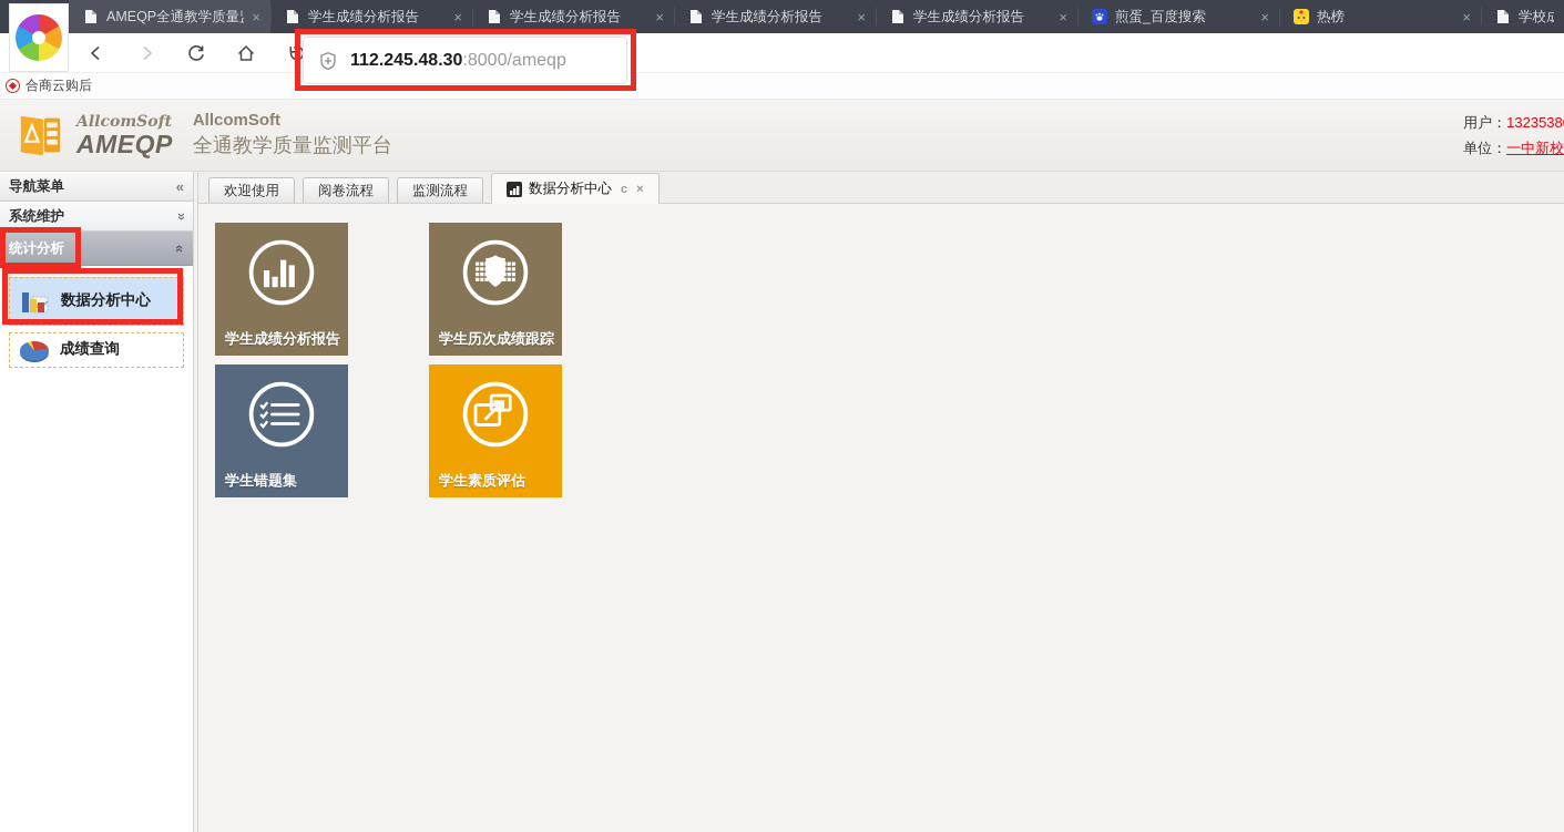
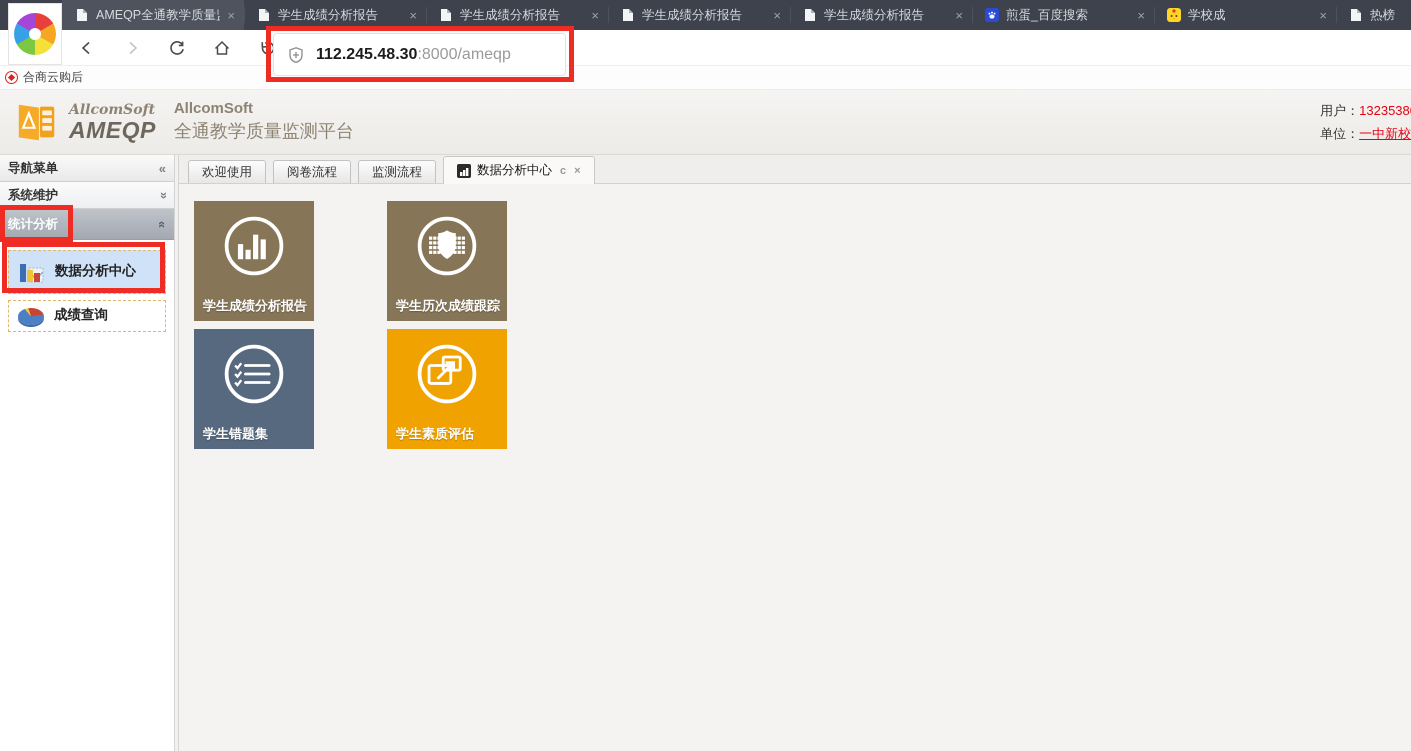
  AMEQP全通教学质量
  ×
  学生成绩分析报告
  ×
  学生成绩分析报告
  ×
  学生成绩分析报告
  ×
  学生成绩分析报告
  ×
  煎蛋_百度搜索
  ×
- 热榜
+ 学校成
  ×
- 学校成
+ 热榜
  112.245.48.30:8000/ameqp
  合商云购后
  AllcomSoft
  AMEQP
  AllcomSoft
  全通教学质量监测平台
  用户：1323538
  单位：一中新校
  导航菜单
  «
  系统维护
  统计分析
  数据分析中心
  成绩查询
  欢迎使用
  阅卷流程
  监测流程
  数据分析中心
  c
  ×
  学生成绩分析报告
  学生历次成绩跟踪
  学生错题集
  学生素质评估
